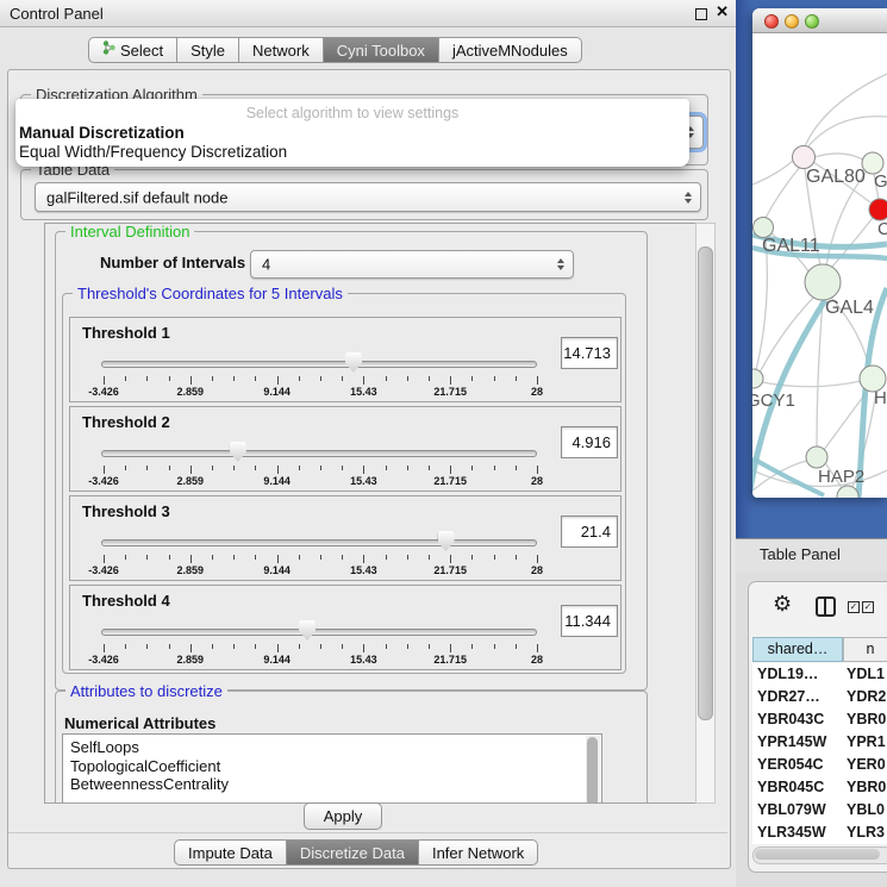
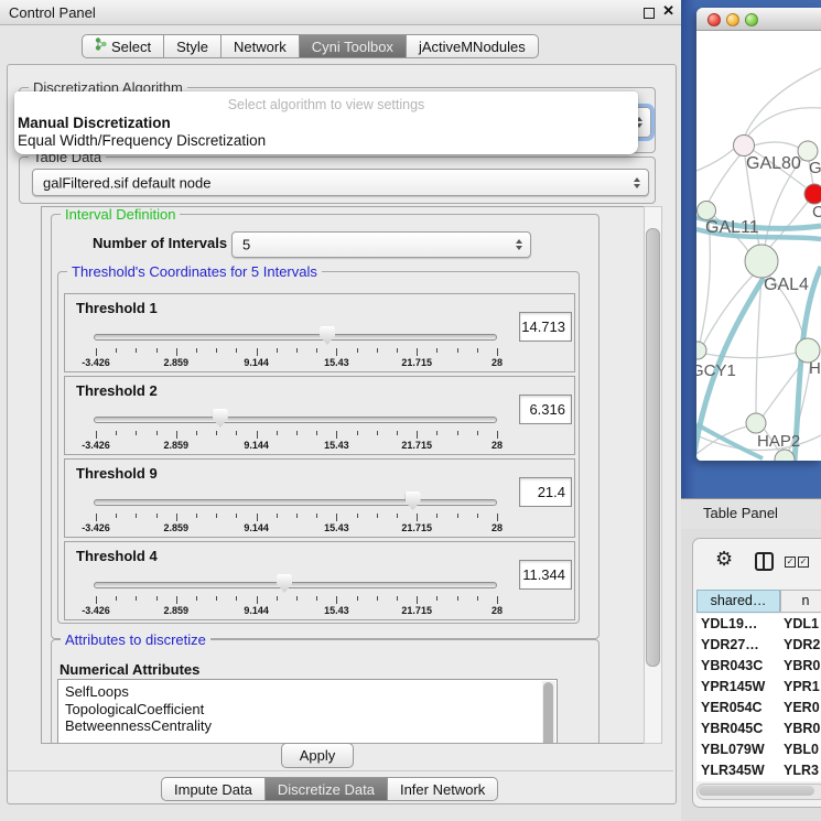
  Control Panel
  ✕
  Select
  Style
  Network
  Cyni Toolbox
  jActiveMNodules
  Discretization Algorithm
  Select algorithm to view settings
  Manual Discretization
  Equal Width/Frequency Discretization
  Table Data
  galFiltered.sif default node
  Interval Definition
  Number of Intervals
- 4
+ 5
  Threshold's Coordinates for 5 Intervals
  Threshold 1
  -3.426
  2.859
  9.144
  15.43
  21.715
  28
  14.713
  Threshold 2
  -3.426
  2.859
  9.144
  15.43
  21.715
  28
- 4.916
+ 6.316
- Threshold 3
+ Threshold 9
  -3.426
  2.859
  9.144
  15.43
  21.715
  28
  21.4
  Threshold 4
  -3.426
  2.859
  9.144
  15.43
  21.715
  28
  11.344
  Attributes to discretize
  Numerical Attributes
  SelfLoops
  TopologicalCoefficient
  BetweennessCentrality
  Apply
  Impute Data
  Discretize Data
  Infer Network
  GAL80
  C
  GAL11
  GAL4
  GCY1
  H
  HAP2
  Table Panel
  ⚙
  ✓
  ✓
  shared…
  n
  YDL19…
  YDL1
  YDR27…
  YDR2
  YBR043C
  YBR0
  YPR145W
  YPR1
  YER054C
  YER0
  YBR045C
  YBR0
  YBL079W
  YBL0
  YLR345W
  YLR3
